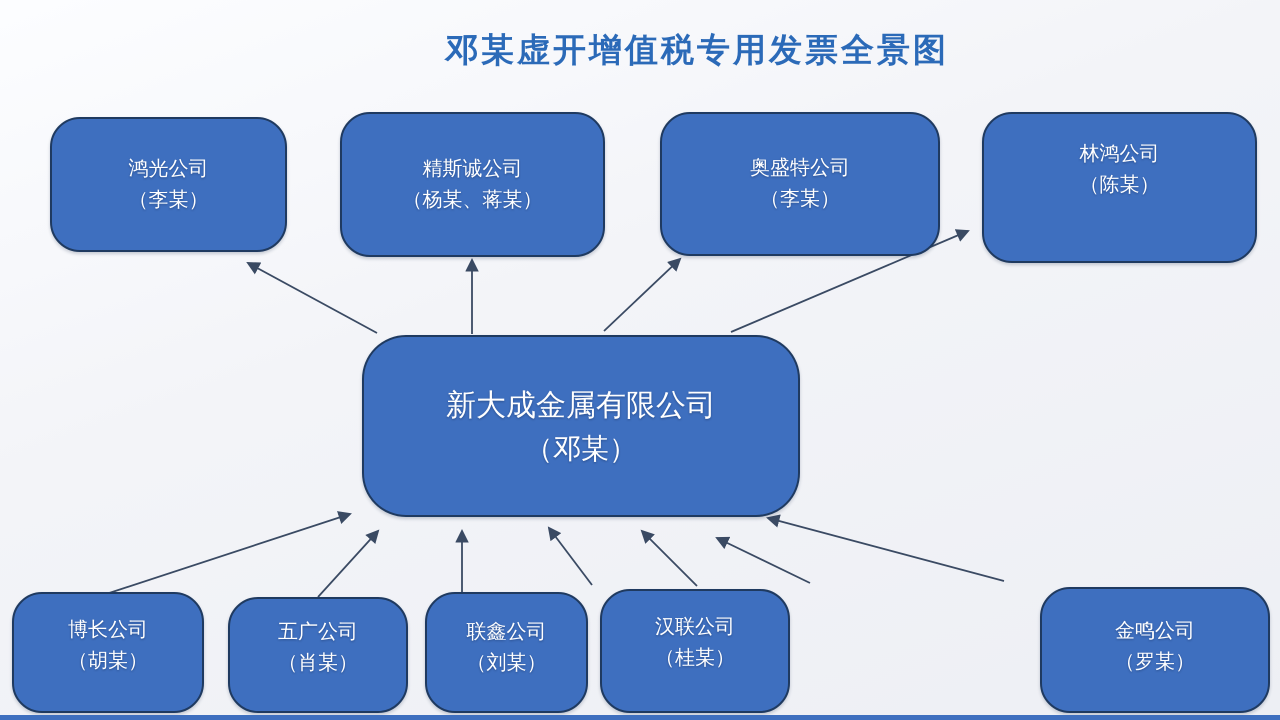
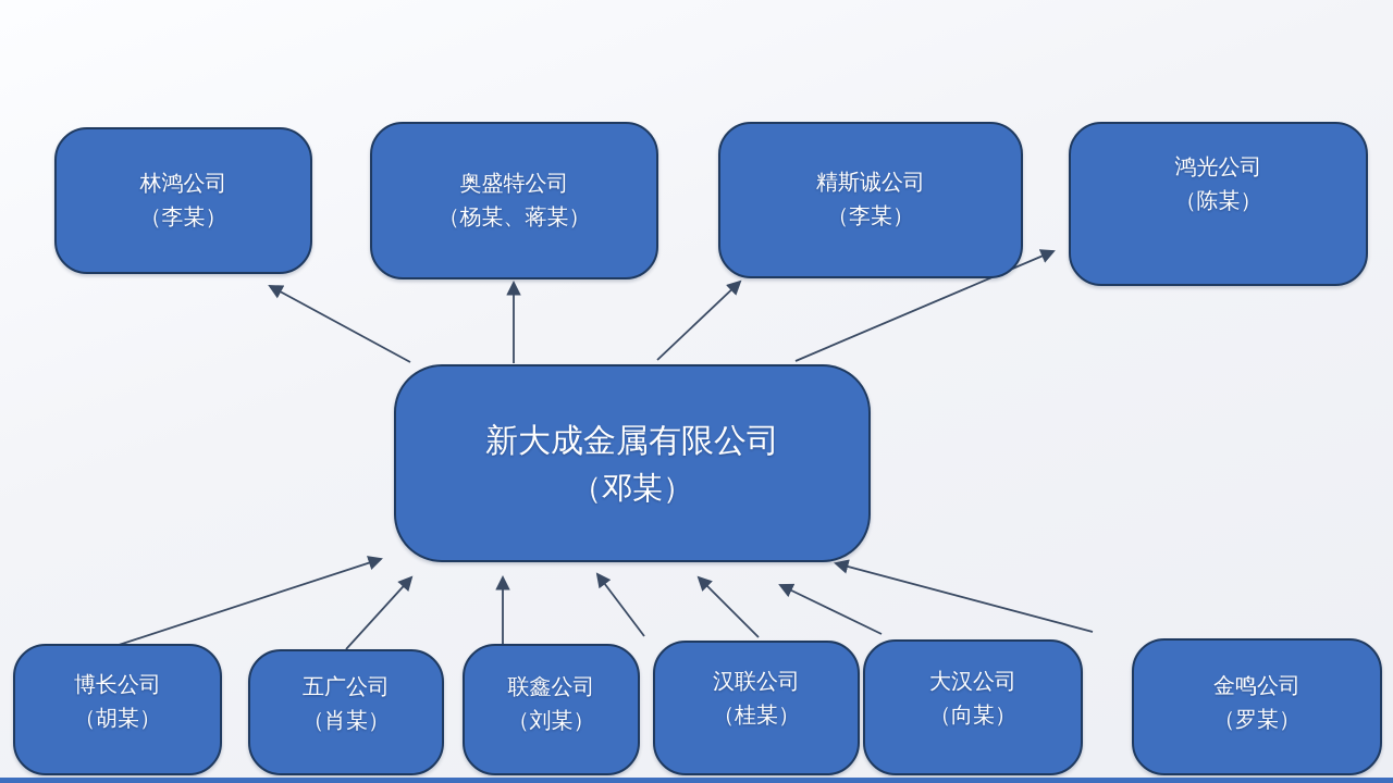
- 邓某虚开增值税专用发票全景图
- 鸿光公司
+ 林鸿公司
  （李某）
- 精斯诚公司
+ 奥盛特公司
  （杨某、蒋某）
- 奥盛特公司
+ 精斯诚公司
  （李某）
- 林鸿公司
+ 鸿光公司
  （陈某）
  新大成金属有限公司
  （邓某）
  博长公司
  （胡某）
  五广公司
  （肖某）
  联鑫公司
  （刘某）
  汉联公司
  （桂某）
+ 大汉公司
+ （向某）
  金鸣公司
  （罗某）
